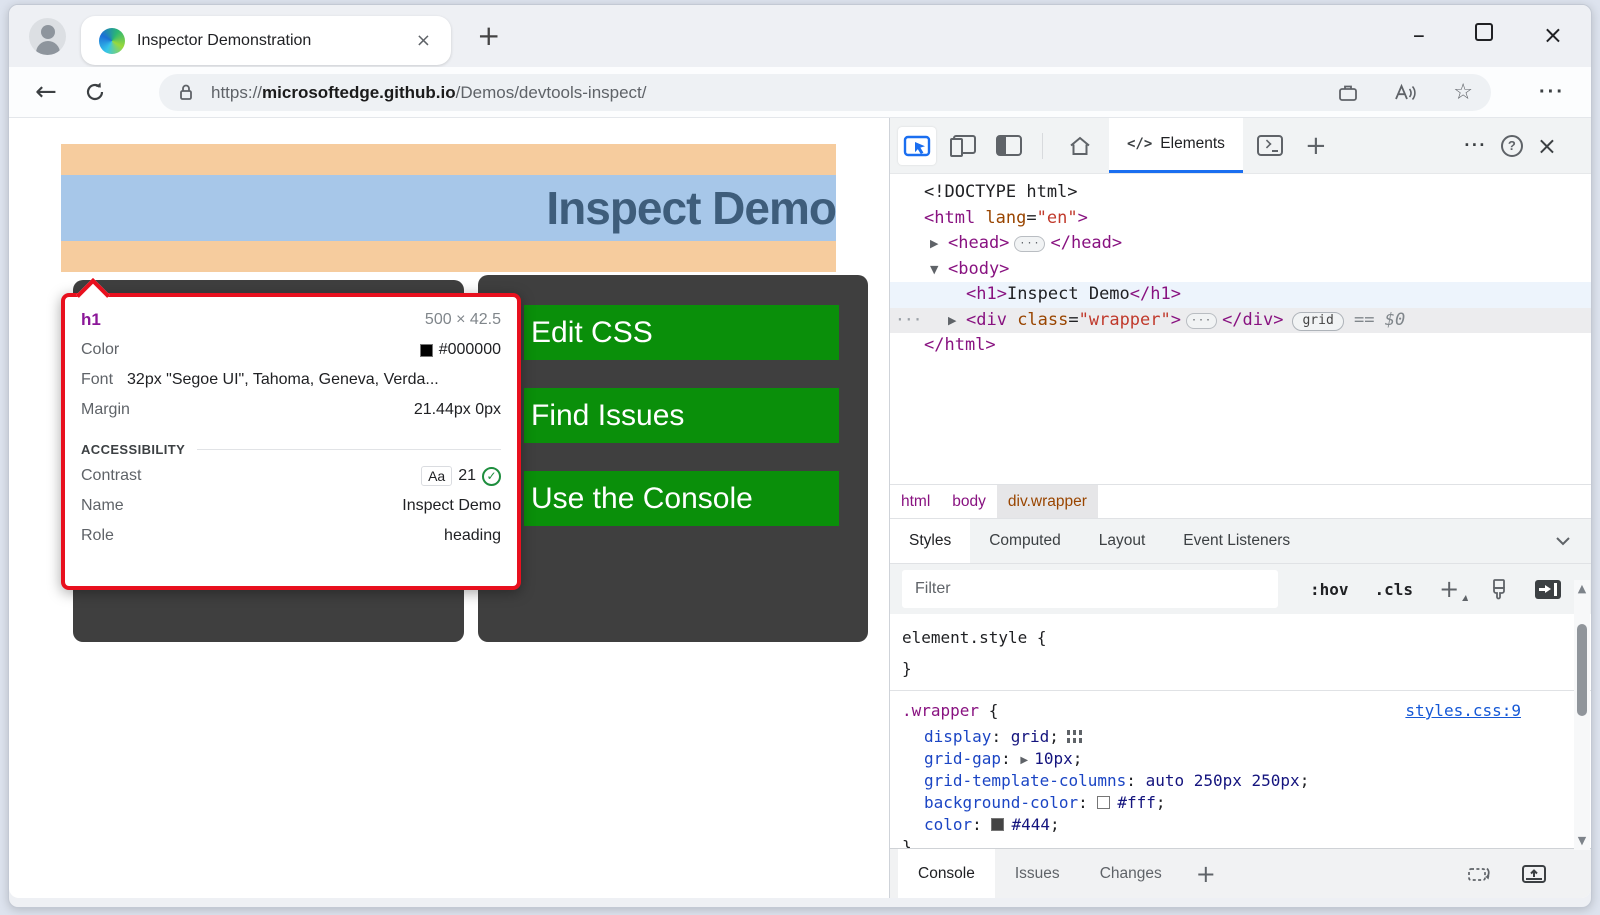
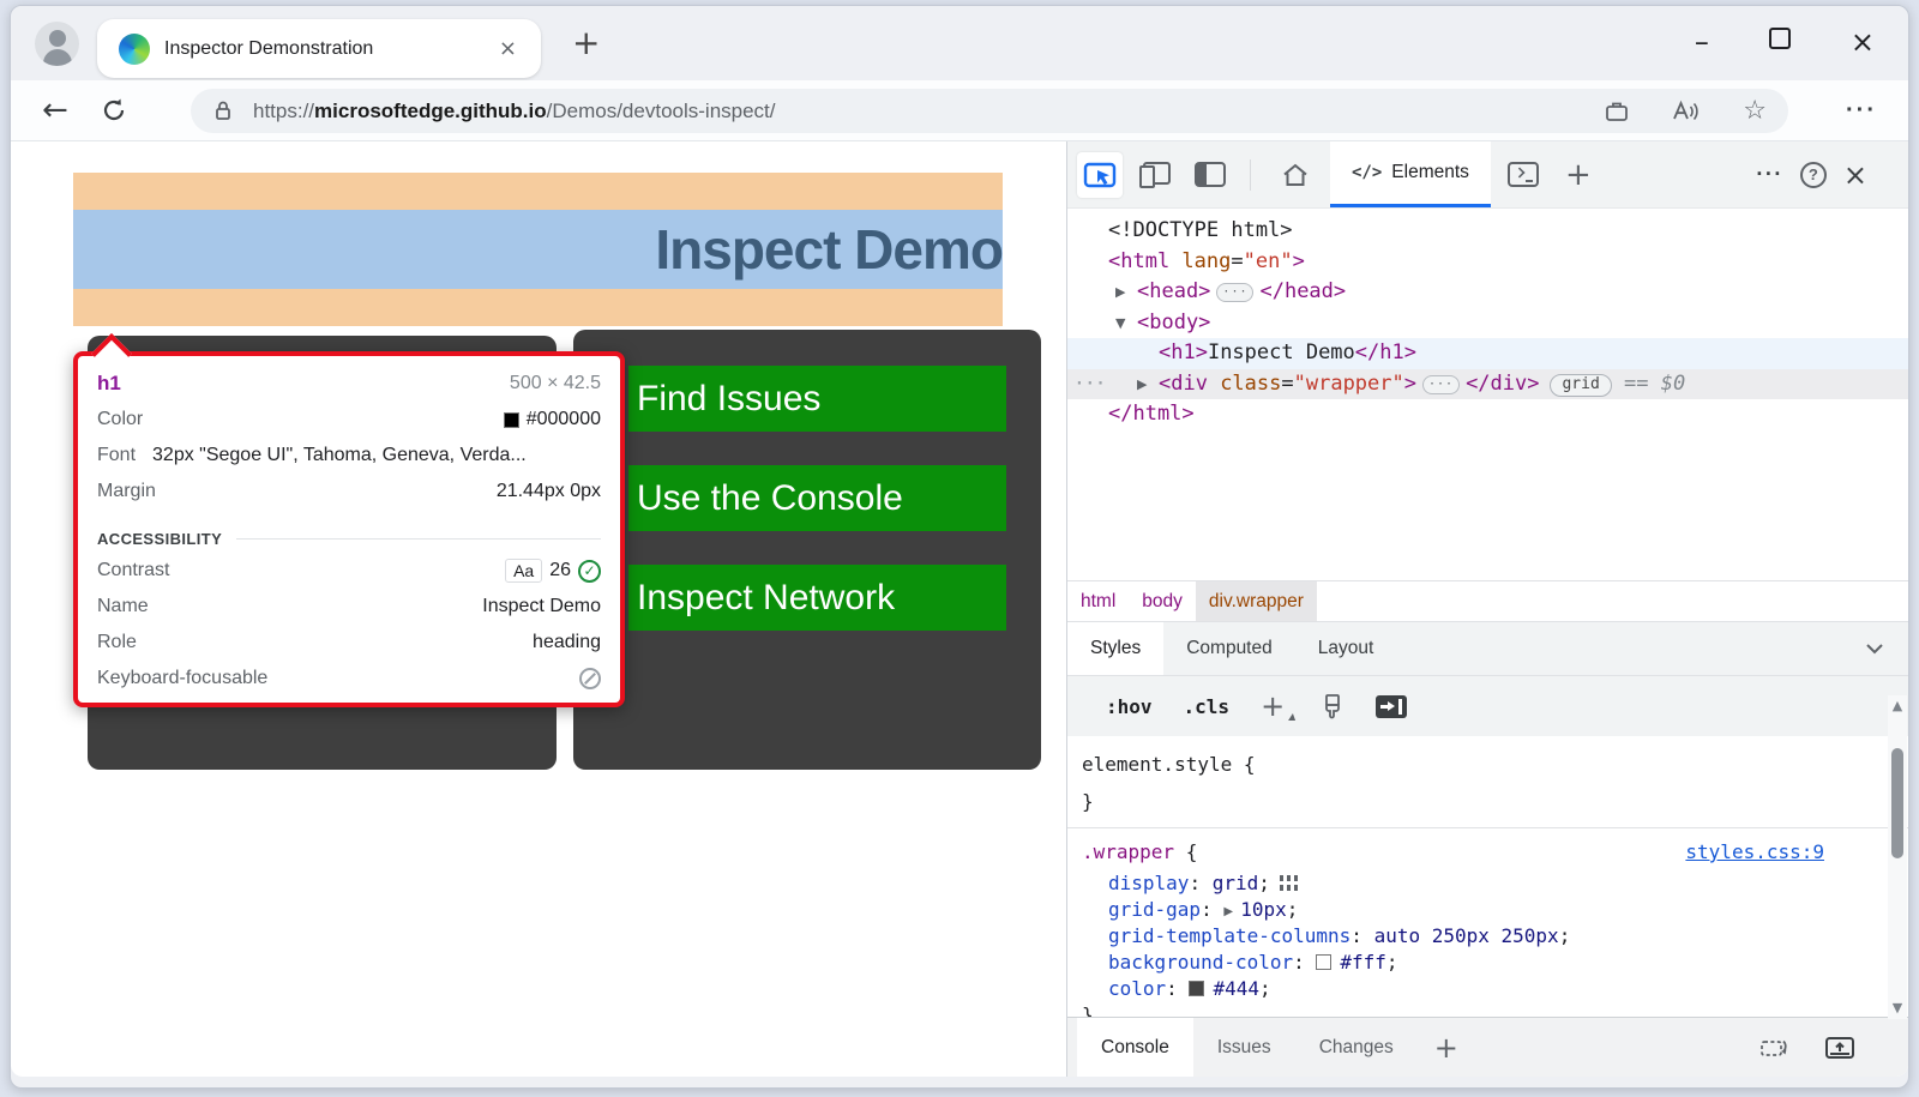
  Inspector Demonstration
  ×
  +
  –
  ×
  ←
  https://microsoftedge.github.io/Demos/devtools-inspect/
  ☆
  ···
  Inspect Demo
- Edit CSS
  Find Issues
  Use the Console
+ Inspect Network
  h1
  500 × 42.5
  Color
  #000000
  Font
  32px "Segoe UI", Tahoma, Geneva, Verda...
  Margin
  21.44px 0px
  ACCESSIBILITY
  Contrast
  Aa
- 21
+ 26
  ✓
  Name
  Inspect Demo
  Role
  heading
+ Keyboard-focusable
  </>
  Elements
  +
  ···
  ?
  ×
  <!DOCTYPE html>
  <html lang="en">
  ▶ <head> ··· </head>
  ▼ <body>
  <h1>Inspect Demo</h1>
  ···
  ▶ <div class="wrapper"> ··· </div> grid == $0
  </html>
  html
  body
  div.wrapper
  Styles
  Computed
  Layout
- Event Listeners
- Filter
  :hov
  .cls
  +
  element.style {
  }
  styles.css:9
  .wrapper {
  display: grid;
  grid-gap: ▶ 10px;
  grid-template-columns: auto 250px 250px;
  background-color: #fff;
  color: #444;
  }
  ▲
  ▼
  Console
  Issues
  Changes
  +
